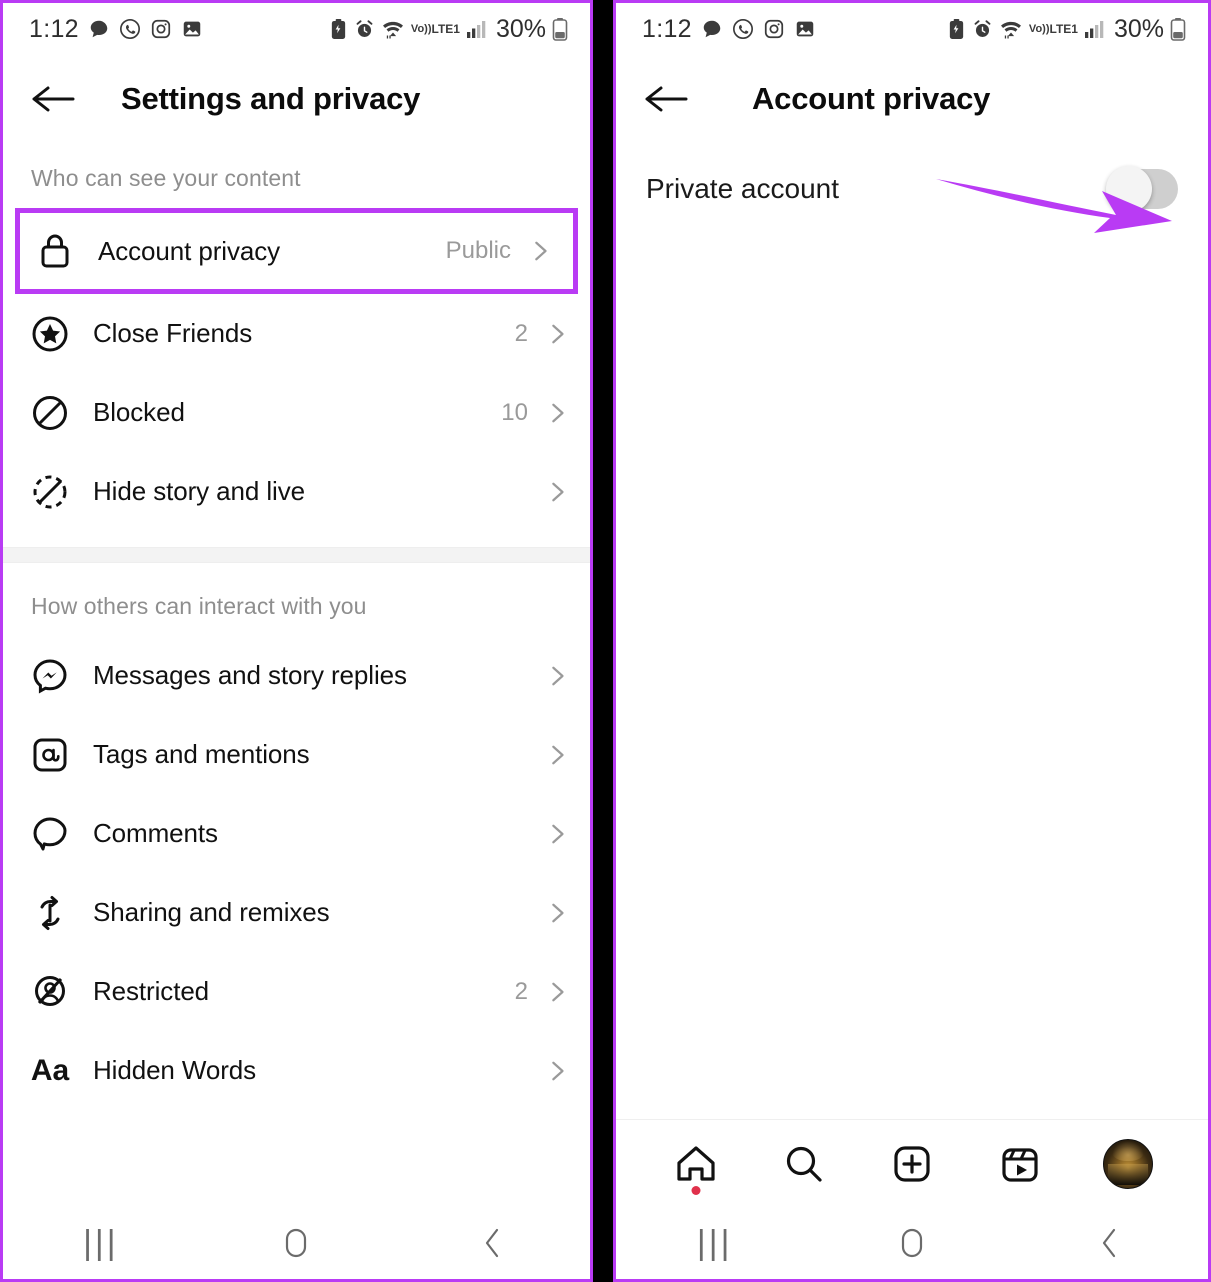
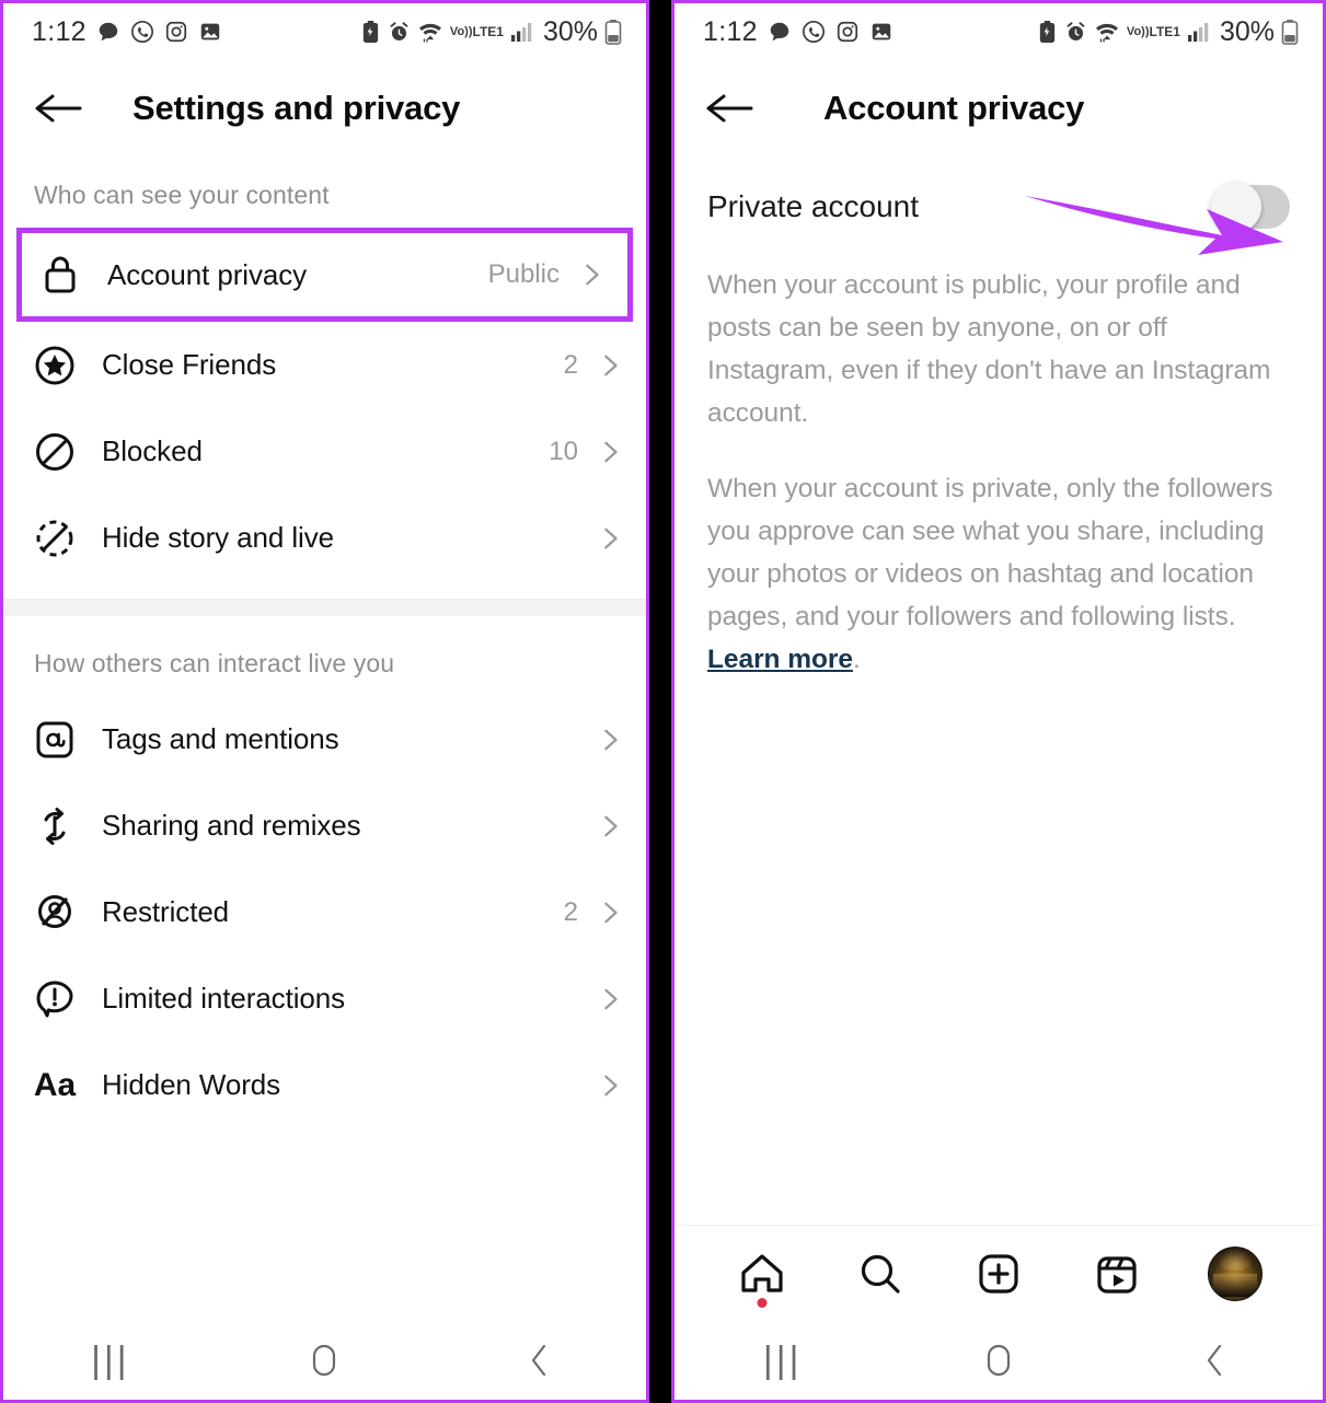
  1:12
  Vo))
  LTE1
  30%
  Settings and privacy
  Who can see your content
  Account privacy
  Public
  Close Friends
  2
  Blocked
  10
  Hide story and live
- How others can interact with you
+ How others can interact live you
- Messages and story replies
  Tags and mentions
- Comments
  Sharing and remixes
  Restricted
  2
+ Limited interactions
  Aa
  Hidden Words
  |||
  1:12
  Vo))
  LTE1
  30%
  Account privacy
  Private account
+ When your account is public, your profile and posts can be seen by anyone, on or off Instagram, even if they don't have an Instagram account.
+ When your account is private, only the followers you approve can see what you share, including your photos or videos on hashtag and location pages, and your followers and following lists. Learn more.
  |||
